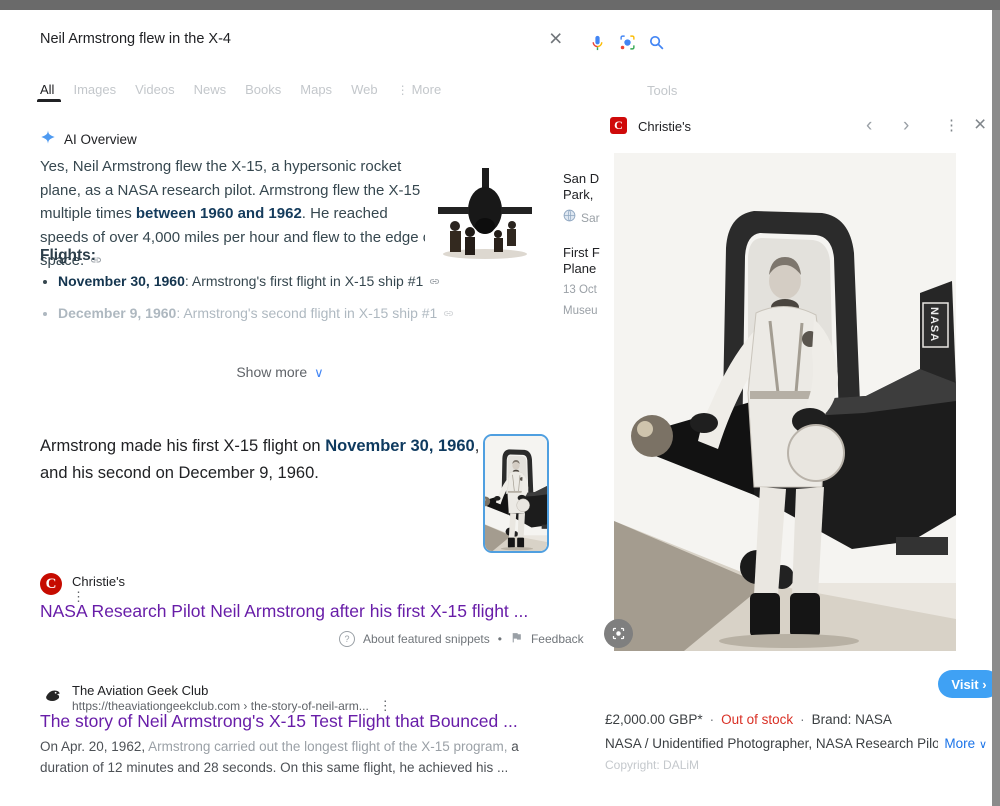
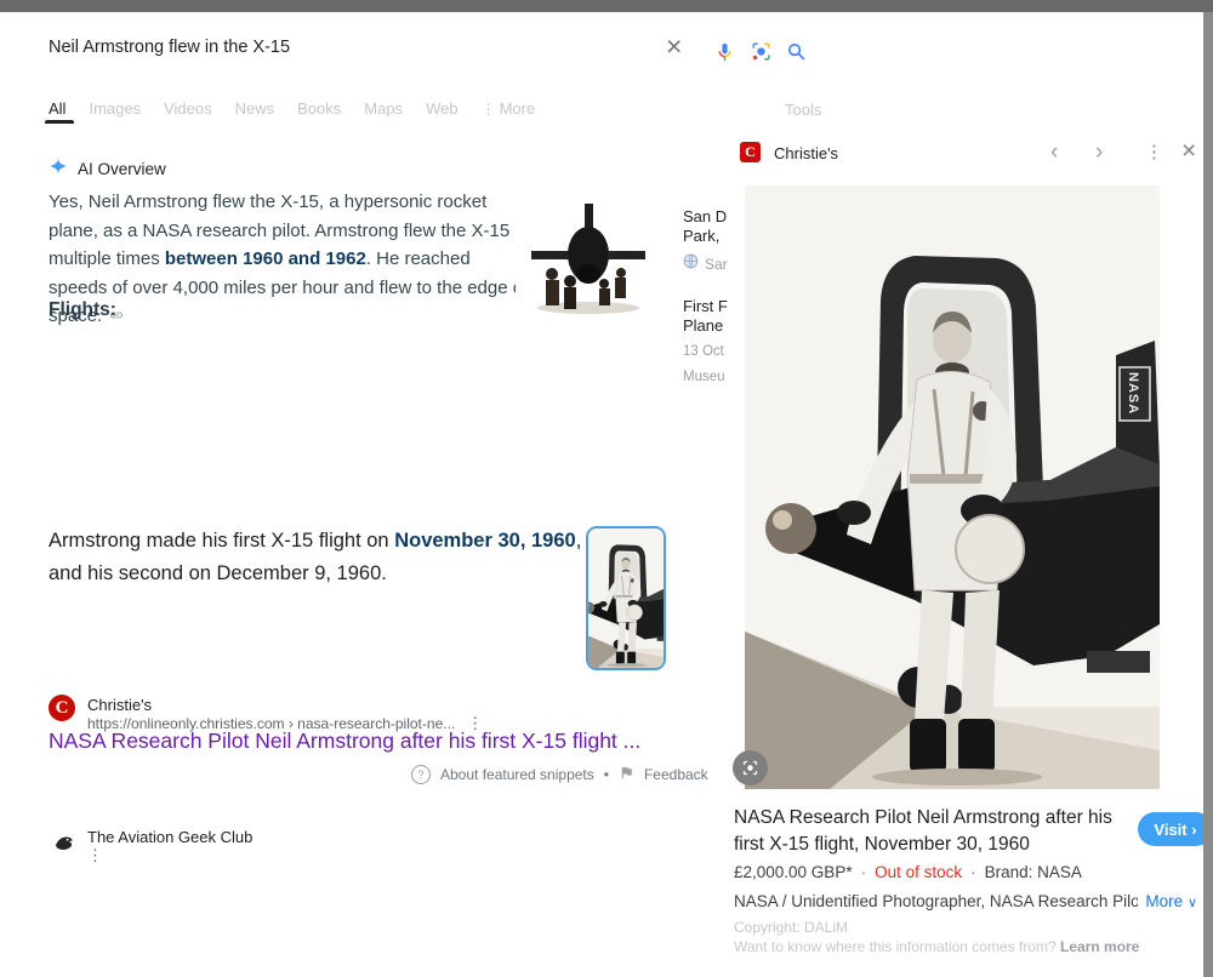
- Neil Armstrong flew in the X-4
+ Neil Armstrong flew in the X-15
  ×
  All
  Images
  Videos
  News
  Books
  Maps
  Web
  ⋮
  More
  Tools
  AI Overview
  Yes, Neil Armstrong flew the X-15, a hypersonic rocket plane, as a NASA research pilot. Armstrong flew the X-15 multiple times between 1960 and 1962. He reached speeds of over 4,000 miles per hour and flew to the edge space.
  San D
  Park,
  Sar
  First F
  Plane
  13 Oct
  Museu
  Flights:
- November 30, 1960: Armstrong's first flight in X-15 ship #1
- December 9, 1960: Armstrong's second flight in X-15 ship #1
- Show more ∨
  Armstrong made his first X-15 flight on November 30, 1960, and his second on December 9, 1960.
  C
  Christie's
+ https://onlineonly.christies.com › nasa-research-pilot-ne...
  ⋮
  NASA Research Pilot Neil Armstrong after his first X-15 flight ...
  ?
  About featured snippets
  •
  Feedback
  The Aviation Geek Club
- https://theaviationgeekclub.com › the-story-of-neil-arm...
  ⋮
- The story of Neil Armstrong's X-15 Test Flight that Bounced ...
- On Apr. 20, 1962, Armstrong carried out the longest flight of the X-15 program, a duration of 12 minutes and 28 seconds. On this same flight, he achieved his ...
  C
  Christie's
  ‹
  ›
  ⋮
  ×
+ NASA Research Pilot Neil Armstrong after his first X-15 flight, November 30, 1960
  Visit ›
  £2,000.00 GBP*
  ·
  Out of stock
  ·
  Brand: NASA
  NASA / Unidentified Photographer, NASA Research Pilo
  More ∨
  Copyright: DALiM
+ Want to know where this information comes from? Learn more
